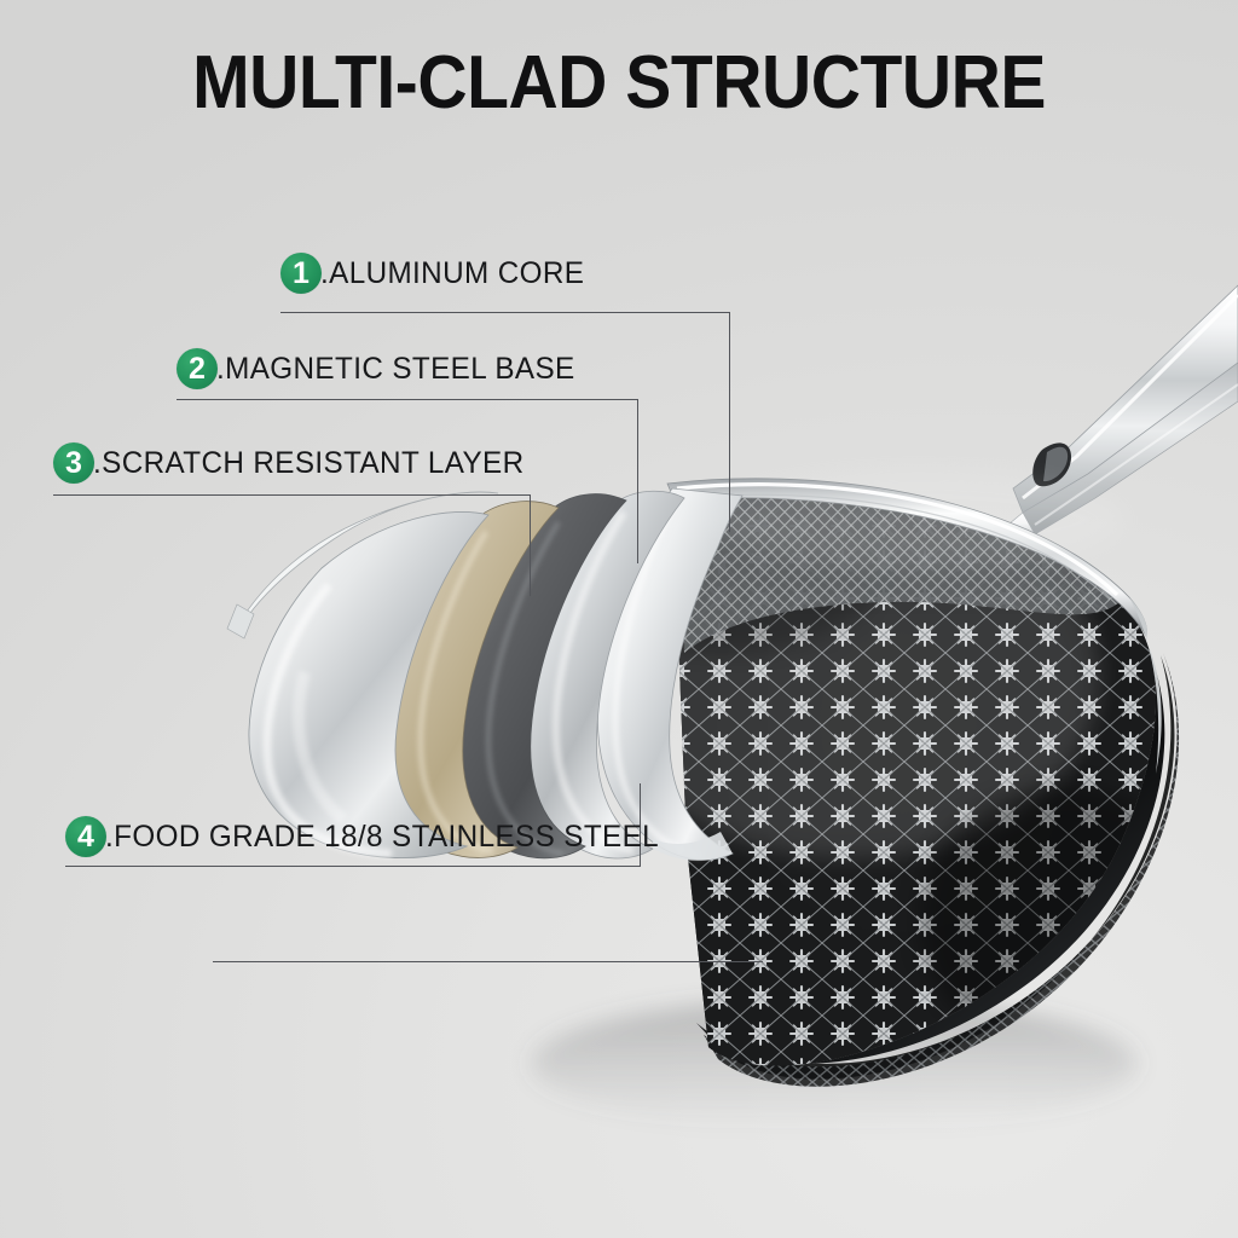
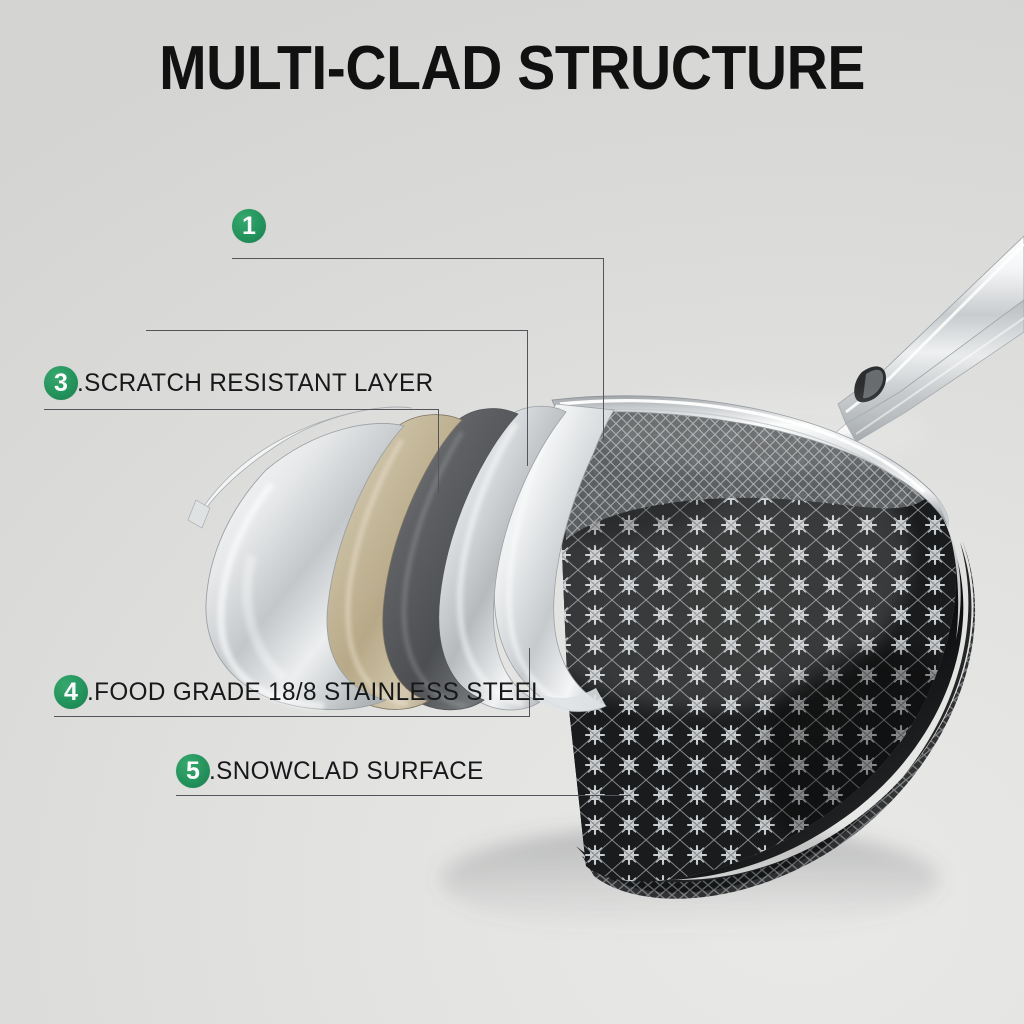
  MULTI-CLAD STRUCTURE
  1
- .ALUMINUM CORE
- 2
- .MAGNETIC STEEL BASE
  3
  .SCRATCH RESISTANT LAYER
  4
  .FOOD GRADE 18/8 STAINLESS STEEL
+ 5
+ .SNOWCLAD SURFACE
